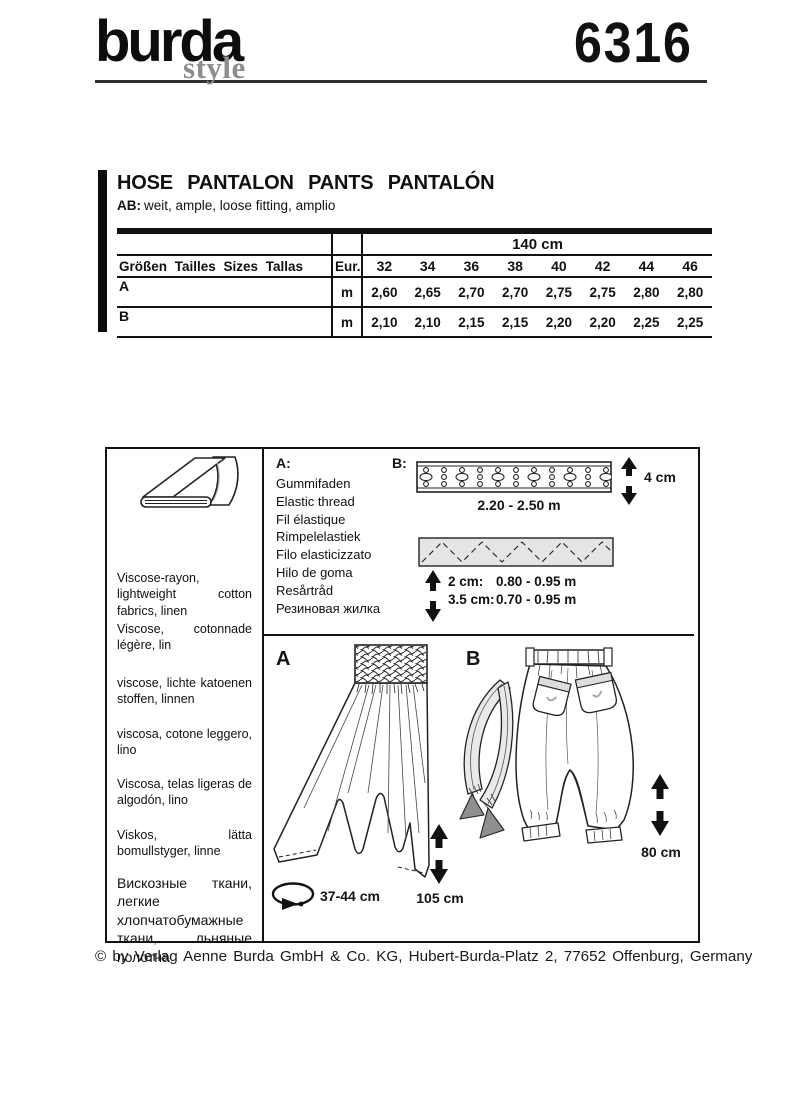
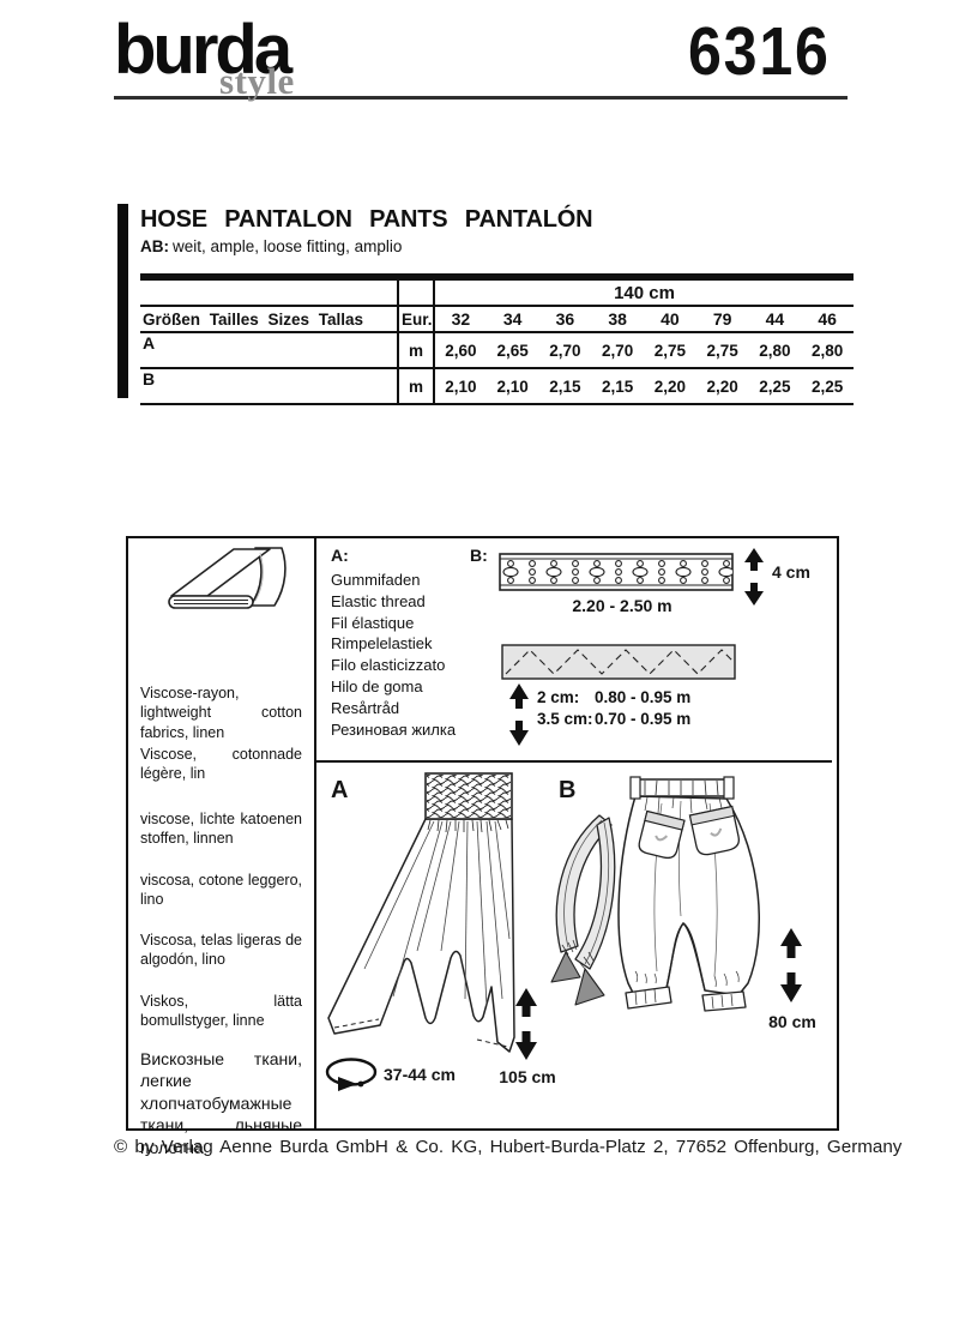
  burda
  style
  6316
  HOSE PANTALON PANTS PANTALÓN
  AB: weit, ample, loose fitting, amplio
  		140 cm
- Größen Tailles Sizes Tallas	Eur.	32	34	36	38	40	42	44	46
+ Größen Tailles Sizes Tallas	Eur.	32	34	36	38	40	79	44	46
  A	m	2,60	2,65	2,70	2,70	2,75	2,75	2,80	2,80
  B	m	2,10	2,10	2,15	2,15	2,20	2,20	2,25	2,25
  Viscose-rayon, lightweight cotton fabrics, linen
  Viscose, cotonnade légère, lin
  viscose, lichte katoenen stoffen, linnen
  viscosa, cotone leggero, lino
  Viscosa, telas ligeras de algodón, lino
  Viskos, lätta bomullstyger, linne
  Вискозные ткани, легкие хлопчатобумажные ткани, льняные полотна
  A:
  Gummifaden
  Elastic thread
  Fil élastique
  Rimpelelastiek
  Filo elasticizzato
  Hilo de goma
  Resårtråd
  Резиновая жилка
  B:
  4 cm
  2.20 - 2.50 m
  2 cm: 0.80 - 0.95 m
  3.5 cm:0.70 - 0.95 m
  A
  B
  37-44 cm
  105 cm
  80 cm
  © by Verlag Aenne Burda GmbH & Co. KG, Hubert-Burda-Platz 2, 77652 Offenburg, Germany
